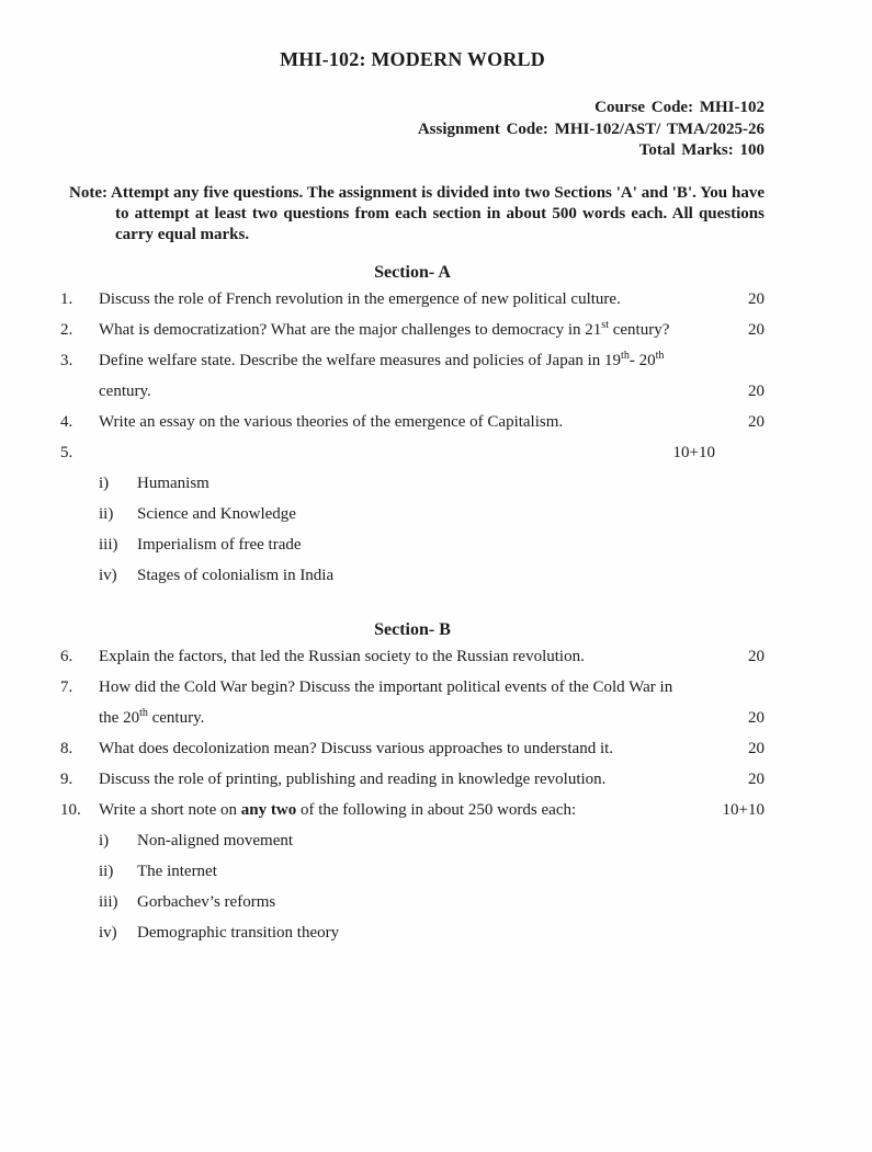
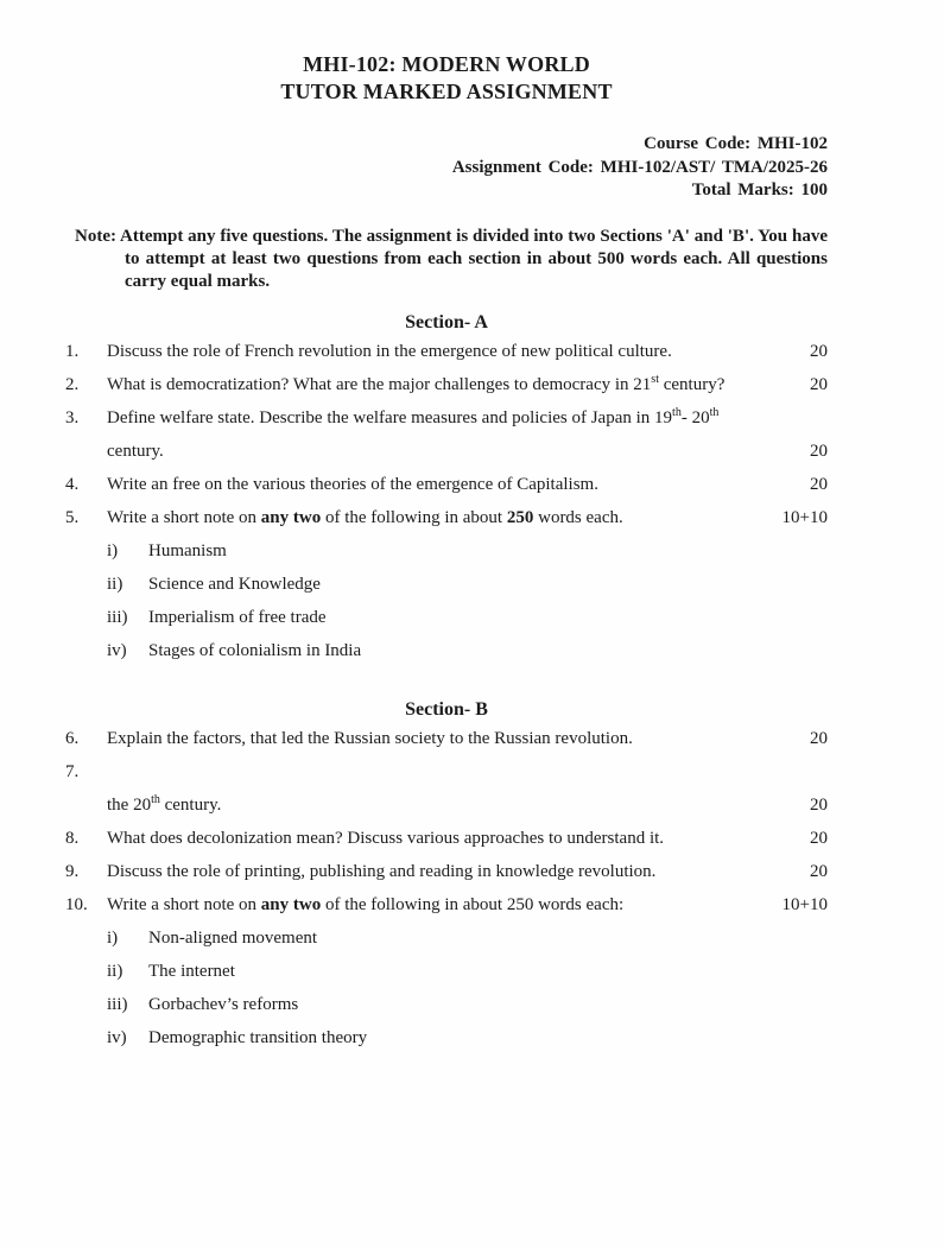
  MHI-102: MODERN WORLD
+ TUTOR MARKED ASSIGNMENT
  Course Code: MHI-102
  Assignment Code: MHI-102/AST/ TMA/2025-26
  Total Marks: 100
  Note: Attempt any five questions. The assignment is divided into two Sections 'A' and 'B'. You have to attempt at least two questions from each section in about 500 words each. All questions carry equal marks.
  Section- A
  1.
  Discuss the role of French revolution in the emergence of new political culture.
  20
  2.
  What is democratization? What are the major challenges to democracy in 21st century?
  20
  3.
  Define welfare state. Describe the welfare measures and policies of Japan in 19th- 20th
  century.
  20
  4.
- Write an essay on the various theories of the emergence of Capitalism.
+ Write an free on the various theories of the emergence of Capitalism.
  20
  5.
+ Write a short note on any two of the following in about 250 words each.
  10+10
  i)
  Humanism
  ii)
  Science and Knowledge
  iii)
  Imperialism of free trade
  iv)
  Stages of colonialism in India
  Section- B
  6.
  Explain the factors, that led the Russian society to the Russian revolution.
  20
  7.
- How did the Cold War begin? Discuss the important political events of the Cold War in
  the 20th century.
  20
  8.
  What does decolonization mean? Discuss various approaches to understand it.
  20
  9.
  Discuss the role of printing, publishing and reading in knowledge revolution.
  20
  10.
  Write a short note on any two of the following in about 250 words each:
  10+10
  i)
  Non-aligned movement
  ii)
  The internet
  iii)
  Gorbachev’s reforms
  iv)
  Demographic transition theory
